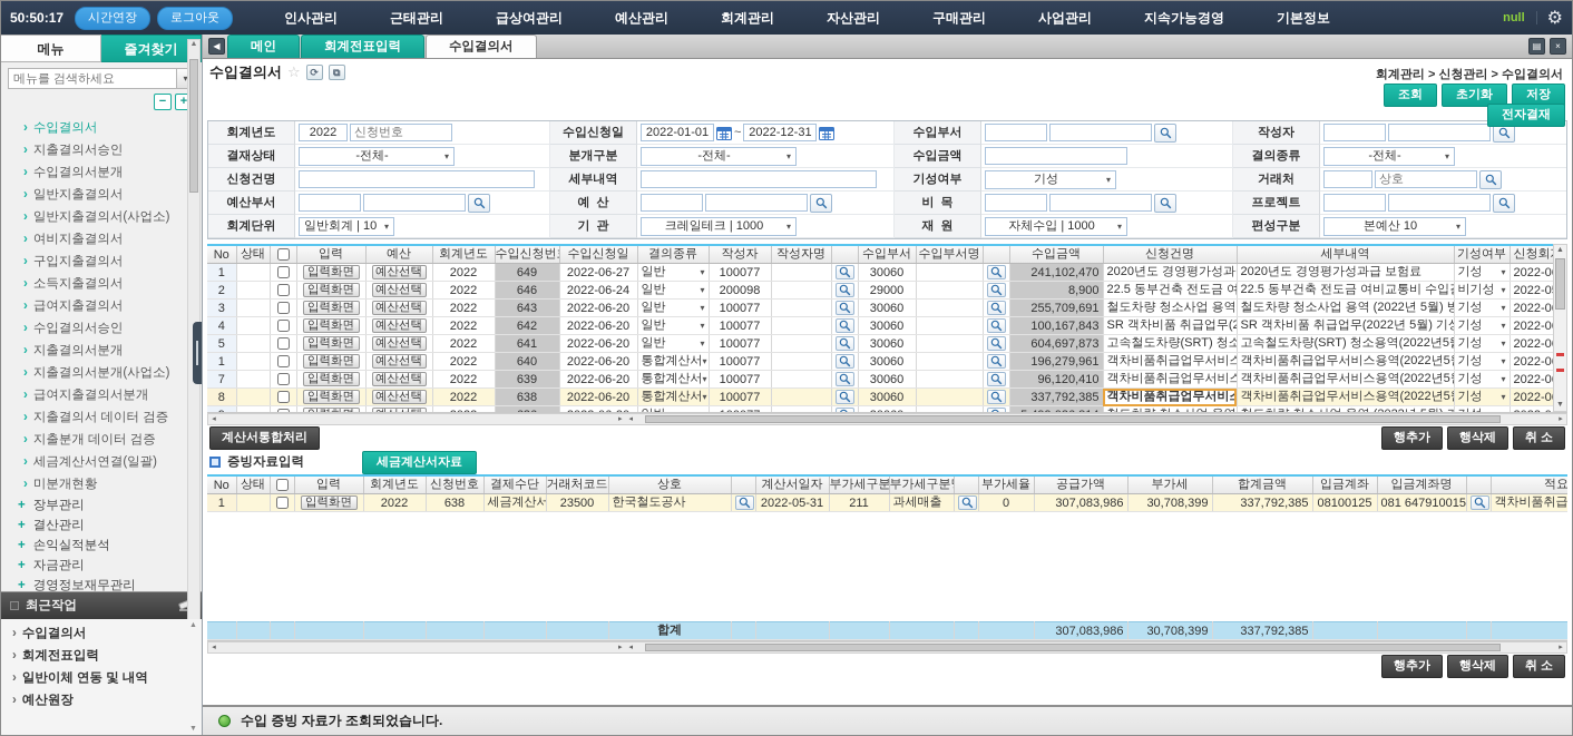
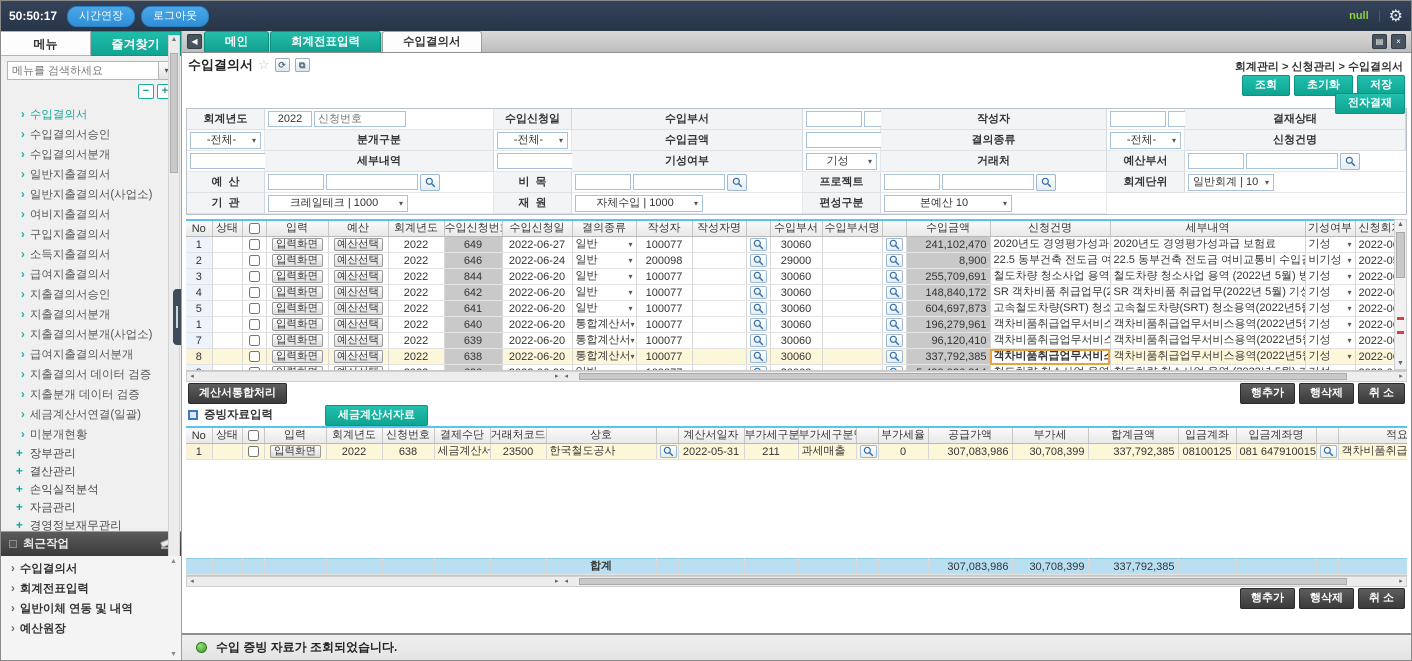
  50:50:17
  시간연장
  로그아웃
- 인사관리
- 근태관리
- 급상여관리
- 예산관리
- 회계관리
- 자산관리
- 구매관리
- 사업관리
- 지속가능경영
- 기본정보
  null
  ⚙
  메뉴
  즐겨찾기
  메뉴를 검색하세요
  ▾
  −
  +
  › 수입결의서
- › 지출결의서승인
+ › 수입결의서승인
  › 수입결의서분개
  › 일반지출결의서
  › 일반지출결의서(사업소)
  › 여비지출결의서
  › 구입지출결의서
  › 소득지출결의서
  › 급여지출결의서
- › 수입결의서승인
+ › 지출결의서승인
  › 지출결의서분개
  › 지출결의서분개(사업소)
  › 급여지출결의서분개
  › 지출결의서 데이터 검증
  › 지출분개 데이터 검증
  › 세금계산서연결(일괄)
  › 미분개현황
  + 장부관리
  + 결산관리
  + 손익실적분석
  + 자금관리
  + 경영정보재무관리
  최근작업
  › 수입결의서
  › 회계전표입력
  › 일반이체 연동 및 내역
  › 예산원장
  ◀
  메인
  회계전표입력
  수입결의서
  ▤
  ×
  수입결의서
  ☆
  ⟳
  ⧉
  회계관리 > 신청관리 > 수입결의서
  조회
  초기화
  저장
  전자결재
  회계년도
  2022
  신청번호
  수입신청일
- 2022-01-01
- ~
- 2022-12-31
  수입부서
  작성자
  결재상태
  -전체-
  ▾
  분개구분
  -전체-
  ▾
  수입금액
  결의종류
  -전체-
  ▾
  신청건명
  세부내역
  기성여부
  기성
  ▾
  거래처
- 상호
  예산부서
  예 산
  비 목
  프로젝트
  회계단위
  일반회계 | 10
  ▾
  기 관
  크레일테크 | 1000
  ▾
  재 원
  자체수입 | 1000
  ▾
  편성구분
  본예산 10
  ▾
  No	상태		입력	예산	회계년도	수입신청번	수입신청일	결의종류	작성자	작성자명		수입부서	수입부서명		수입금액	신청건명	세부내역	기성여부	신청회
  1			입력화면	예산선택	2022	649	2022-06-27	일반 ▾	100077			30060			241,102,470	2020년도 경영평가성과	2020년도 경영평가성과급 보험료	기성 ▾	2022-0
  2			입력화면	예산선택	2022	646	2022-06-24	일반 ▾	200098			29000			8,900	22.5 동부건축 전도금 여	22.5 동부건축 전도금 여비교통비 수입	비기성 ▾	2022-0
- 3			입력화면	예산선택	2022	643	2022-06-20	일반 ▾	100077			30060			255,709,691	철도차량 청소사업 용역	철도차량 청소사업 용역 (2022년 5월) 방	기성 ▾	2022-0
+ 3			입력화면	예산선택	2022	844	2022-06-20	일반 ▾	100077			30060			255,709,691	철도차량 청소사업 용역	철도차량 청소사업 용역 (2022년 5월) 방	기성 ▾	2022-0
- 4			입력화면	예산선택	2022	642	2022-06-20	일반 ▾	100077			30060			100,167,843	SR 객차비품 취급업무(	SR 객차비품 취급업무(2022년 5월) 기	기성 ▾	2022-0
+ 4			입력화면	예산선택	2022	642	2022-06-20	일반 ▾	100077			30060			148,840,172	SR 객차비품 취급업무(	SR 객차비품 취급업무(2022년 5월) 기	기성 ▾	2022-0
  5			입력화면	예산선택	2022	641	2022-06-20	일반 ▾	100077			30060			604,697,873	고속철도차량(SRT) 청소	고속철도차량(SRT) 청소용역(2022년5	기성 ▾	2022-0
  1			입력화면	예산선택	2022	640	2022-06-20	통합계산서▾	100077			30060			196,279,961	객차비품취급업무서비스	객차비품취급업무서비스용역(2022년5	기성 ▾	2022-0
  7			입력화면	예산선택	2022	639	2022-06-20	통합계산서▾	100077			30060			96,120,410	객차비품취급업무서비스	객차비품취급업무서비스용역(2022년5	기성 ▾	2022-0
  8			입력화면	예산선택	2022	638	2022-06-20	통합계산서▾	100077			30060			337,792,385	객차비품취급업무서비스	객차비품취급업무서비스용역(2022년5	기성 ▾	2022-0
  계산서통합처리
  행추가
  행삭제
  취 소
  증빙자료입력
  세금계산서자료
  No	상태		입력	회계년도	신청번호	결제수단	거래처코드	상호		계산서일자	부가세구분	부가세구분		부가세율	공급가액	부가세	합계금액	입금계좌	입금계좌명		적요
  1			입력화면	2022	638	세금계산서	23500	한국철도공사		2022-05-31	211	과세매출		0	307,083,986	30,708,399	337,792,385	08100125	081 647910015		객차비품취급
  								합계							307,083,986	30,708,399	337,792,385
  행추가
  행삭제
  취 소
  수입 증빙 자료가 조회되었습니다.
